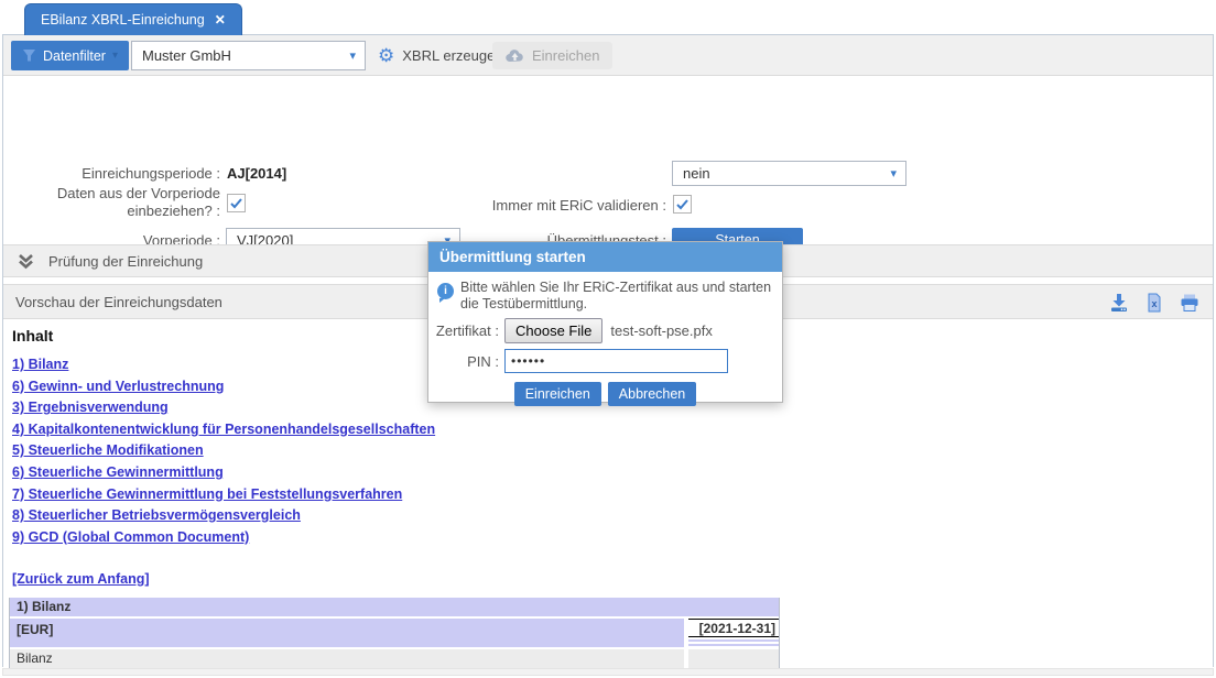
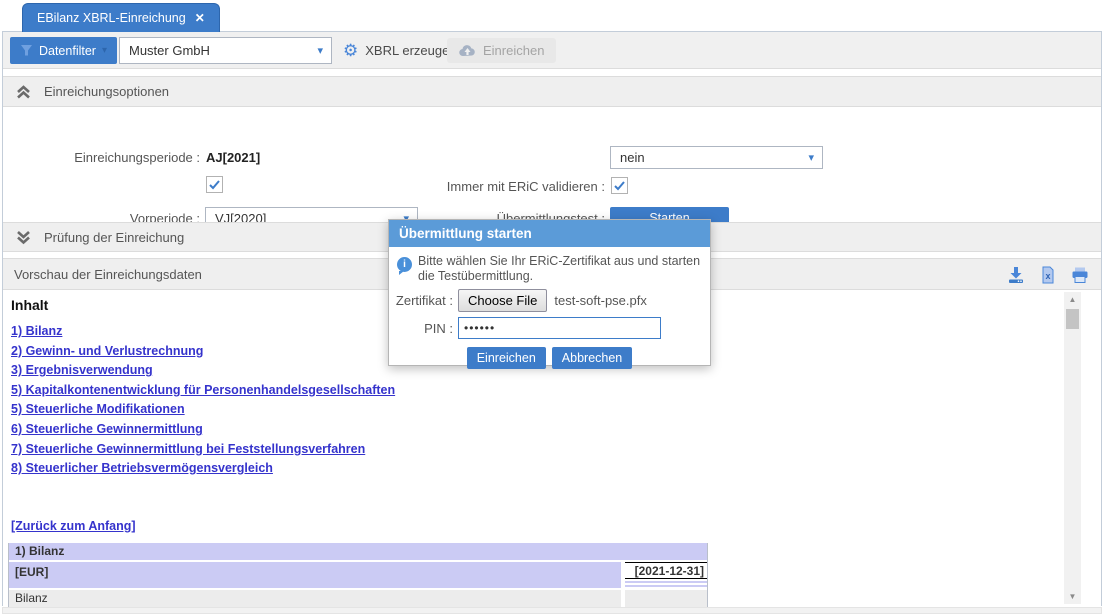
  EBilanz XBRL-Einreichung
  ✕
  Datenfilter
  ▾
  Muster GmbH
  ▾
  ⚙
  XBRL erzeuge
  Einreichen
+ Einreichungsoptionen
  Einreichungsperiode :
- AJ[2014]
+ AJ[2021]
- Daten aus der Vorperiode
- einbeziehen? :
  Vorperiode :
  VJ[2020]
  nein
  ▾
  Immer mit ERiC validieren :
  Starten
  Prüfung der Einreichung
  Vorschau der Einreichungsdaten
  x
  Inhalt
  1) Bilanz
- 6) Gewinn- und Verlustrechnung
+ 2) Gewinn- und Verlustrechnung
  3) Ergebnisverwendung
- 4) Kapitalkontenentwicklung für Personenhandelsgesellschaften
+ 5) Kapitalkontenentwicklung für Personenhandelsgesellschaften
  5) Steuerliche Modifikationen
  6) Steuerliche Gewinnermittlung
  7) Steuerliche Gewinnermittlung bei Feststellungsverfahren
  8) Steuerlicher Betriebsvermögensvergleich
- 9) GCD (Global Common Document)
  [Zurück zum Anfang]
  1) Bilanz
  [EUR]
  [2021-12-31]
  Bilanz
+ ▲
+ ▼
  Übermittlung starten
  i
  Bitte wählen Sie Ihr ERiC-Zertifikat aus und starten die Testübermittlung.
  Zertifikat :
  Choose File
  test-soft-pse.pfx
  PIN :
  ••••••
  Einreichen
  Abbrechen
